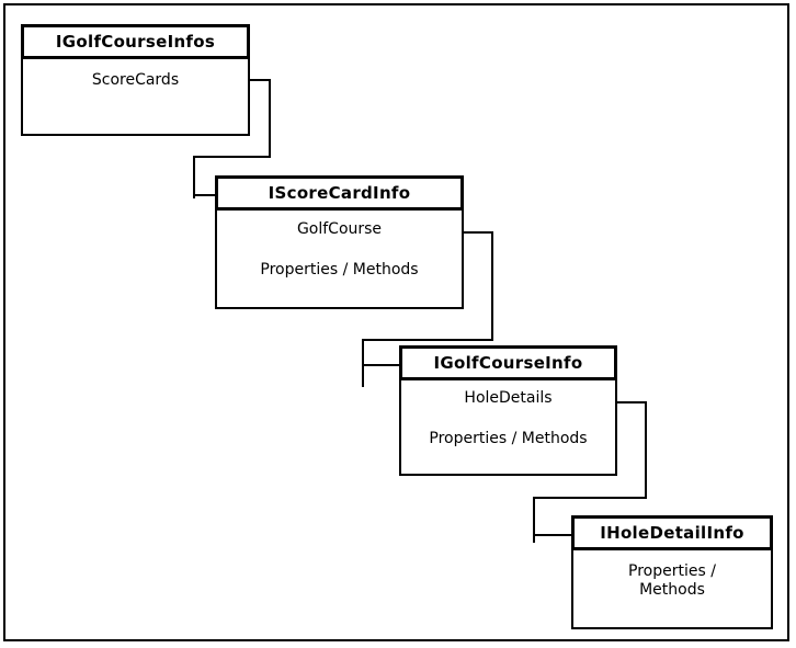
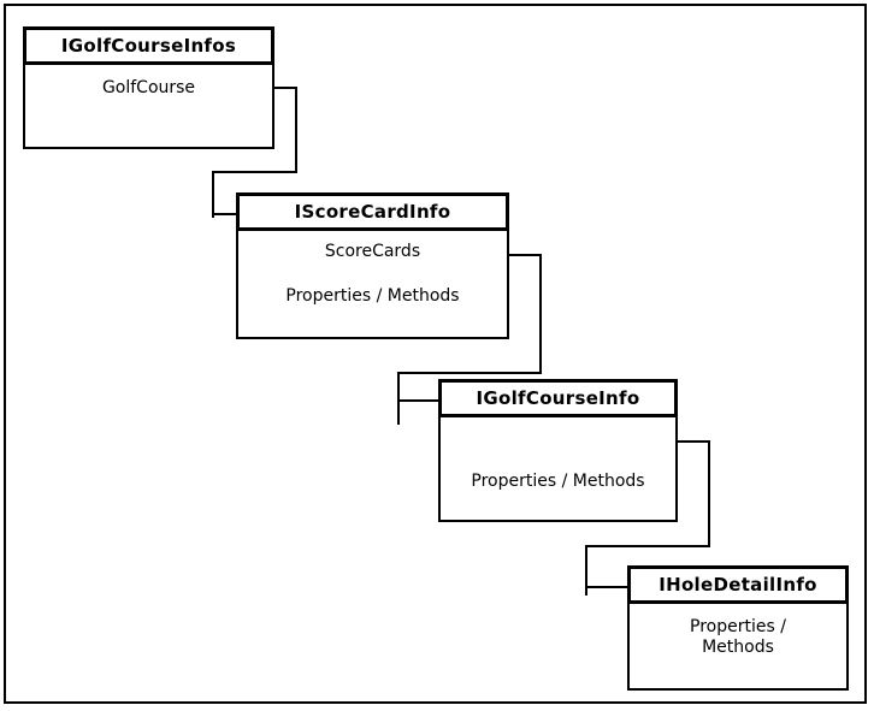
  IGolfCourseInfos
- ScoreCards
+ GolfCourse
  IScoreCardInfo
- GolfCourse
+ ScoreCards
  Properties / Methods
  IGolfCourseInfo
- HoleDetails
  Properties / Methods
  IHoleDetailInfo
  Properties /
  Methods
